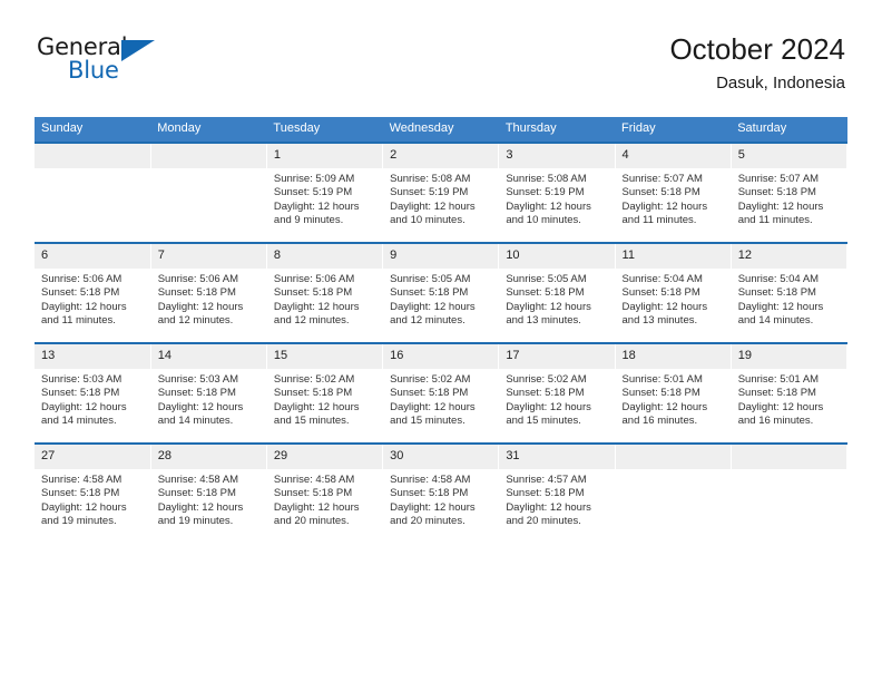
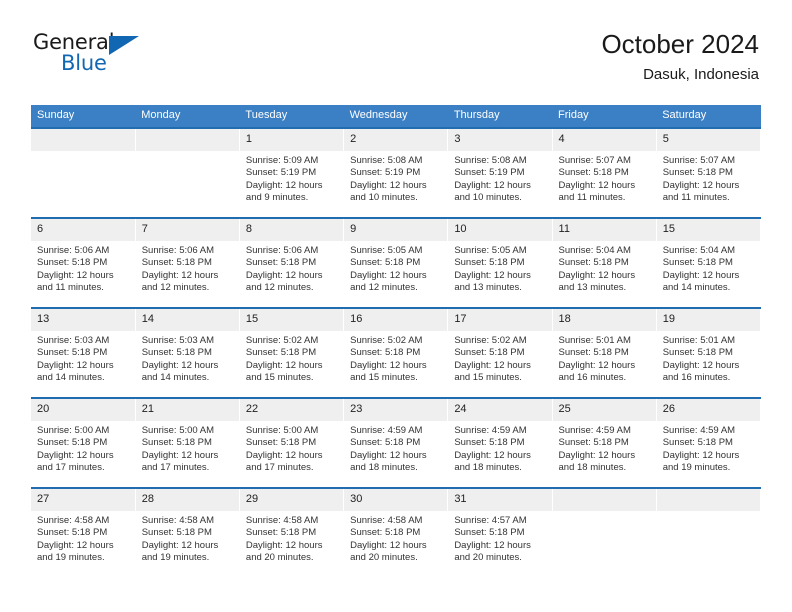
  General
  Blue
  October 2024
  Dasuk, Indonesia
  Sunday	Monday	Tuesday	Wednesday	Thursday	Friday	Saturday
  		1Sunrise: 5:09 AMSunset: 5:19 PMDaylight: 12 hoursand 9 minutes.	2Sunrise: 5:08 AMSunset: 5:19 PMDaylight: 12 hoursand 10 minutes.	3Sunrise: 5:08 AMSunset: 5:19 PMDaylight: 12 hoursand 10 minutes.	4Sunrise: 5:07 AMSunset: 5:18 PMDaylight: 12 hoursand 11 minutes.	5Sunrise: 5:07 AMSunset: 5:18 PMDaylight: 12 hoursand 11 minutes.
- 6Sunrise: 5:06 AMSunset: 5:18 PMDaylight: 12 hoursand 11 minutes.	7Sunrise: 5:06 AMSunset: 5:18 PMDaylight: 12 hoursand 12 minutes.	8Sunrise: 5:06 AMSunset: 5:18 PMDaylight: 12 hoursand 12 minutes.	9Sunrise: 5:05 AMSunset: 5:18 PMDaylight: 12 hoursand 12 minutes.	10Sunrise: 5:05 AMSunset: 5:18 PMDaylight: 12 hoursand 13 minutes.	11Sunrise: 5:04 AMSunset: 5:18 PMDaylight: 12 hoursand 13 minutes.	12Sunrise: 5:04 AMSunset: 5:18 PMDaylight: 12 hoursand 14 minutes.
+ 6Sunrise: 5:06 AMSunset: 5:18 PMDaylight: 12 hoursand 11 minutes.	7Sunrise: 5:06 AMSunset: 5:18 PMDaylight: 12 hoursand 12 minutes.	8Sunrise: 5:06 AMSunset: 5:18 PMDaylight: 12 hoursand 12 minutes.	9Sunrise: 5:05 AMSunset: 5:18 PMDaylight: 12 hoursand 12 minutes.	10Sunrise: 5:05 AMSunset: 5:18 PMDaylight: 12 hoursand 13 minutes.	11Sunrise: 5:04 AMSunset: 5:18 PMDaylight: 12 hoursand 13 minutes.	15Sunrise: 5:04 AMSunset: 5:18 PMDaylight: 12 hoursand 14 minutes.
  13Sunrise: 5:03 AMSunset: 5:18 PMDaylight: 12 hoursand 14 minutes.	14Sunrise: 5:03 AMSunset: 5:18 PMDaylight: 12 hoursand 14 minutes.	15Sunrise: 5:02 AMSunset: 5:18 PMDaylight: 12 hoursand 15 minutes.	16Sunrise: 5:02 AMSunset: 5:18 PMDaylight: 12 hoursand 15 minutes.	17Sunrise: 5:02 AMSunset: 5:18 PMDaylight: 12 hoursand 15 minutes.	18Sunrise: 5:01 AMSunset: 5:18 PMDaylight: 12 hoursand 16 minutes.	19Sunrise: 5:01 AMSunset: 5:18 PMDaylight: 12 hoursand 16 minutes.
+ 20Sunrise: 5:00 AMSunset: 5:18 PMDaylight: 12 hoursand 17 minutes.	21Sunrise: 5:00 AMSunset: 5:18 PMDaylight: 12 hoursand 17 minutes.	22Sunrise: 5:00 AMSunset: 5:18 PMDaylight: 12 hoursand 17 minutes.	23Sunrise: 4:59 AMSunset: 5:18 PMDaylight: 12 hoursand 18 minutes.	24Sunrise: 4:59 AMSunset: 5:18 PMDaylight: 12 hoursand 18 minutes.	25Sunrise: 4:59 AMSunset: 5:18 PMDaylight: 12 hoursand 18 minutes.	26Sunrise: 4:59 AMSunset: 5:18 PMDaylight: 12 hoursand 19 minutes.
  27Sunrise: 4:58 AMSunset: 5:18 PMDaylight: 12 hoursand 19 minutes.	28Sunrise: 4:58 AMSunset: 5:18 PMDaylight: 12 hoursand 19 minutes.	29Sunrise: 4:58 AMSunset: 5:18 PMDaylight: 12 hoursand 20 minutes.	30Sunrise: 4:58 AMSunset: 5:18 PMDaylight: 12 hoursand 20 minutes.	31Sunrise: 4:57 AMSunset: 5:18 PMDaylight: 12 hoursand 20 minutes.
